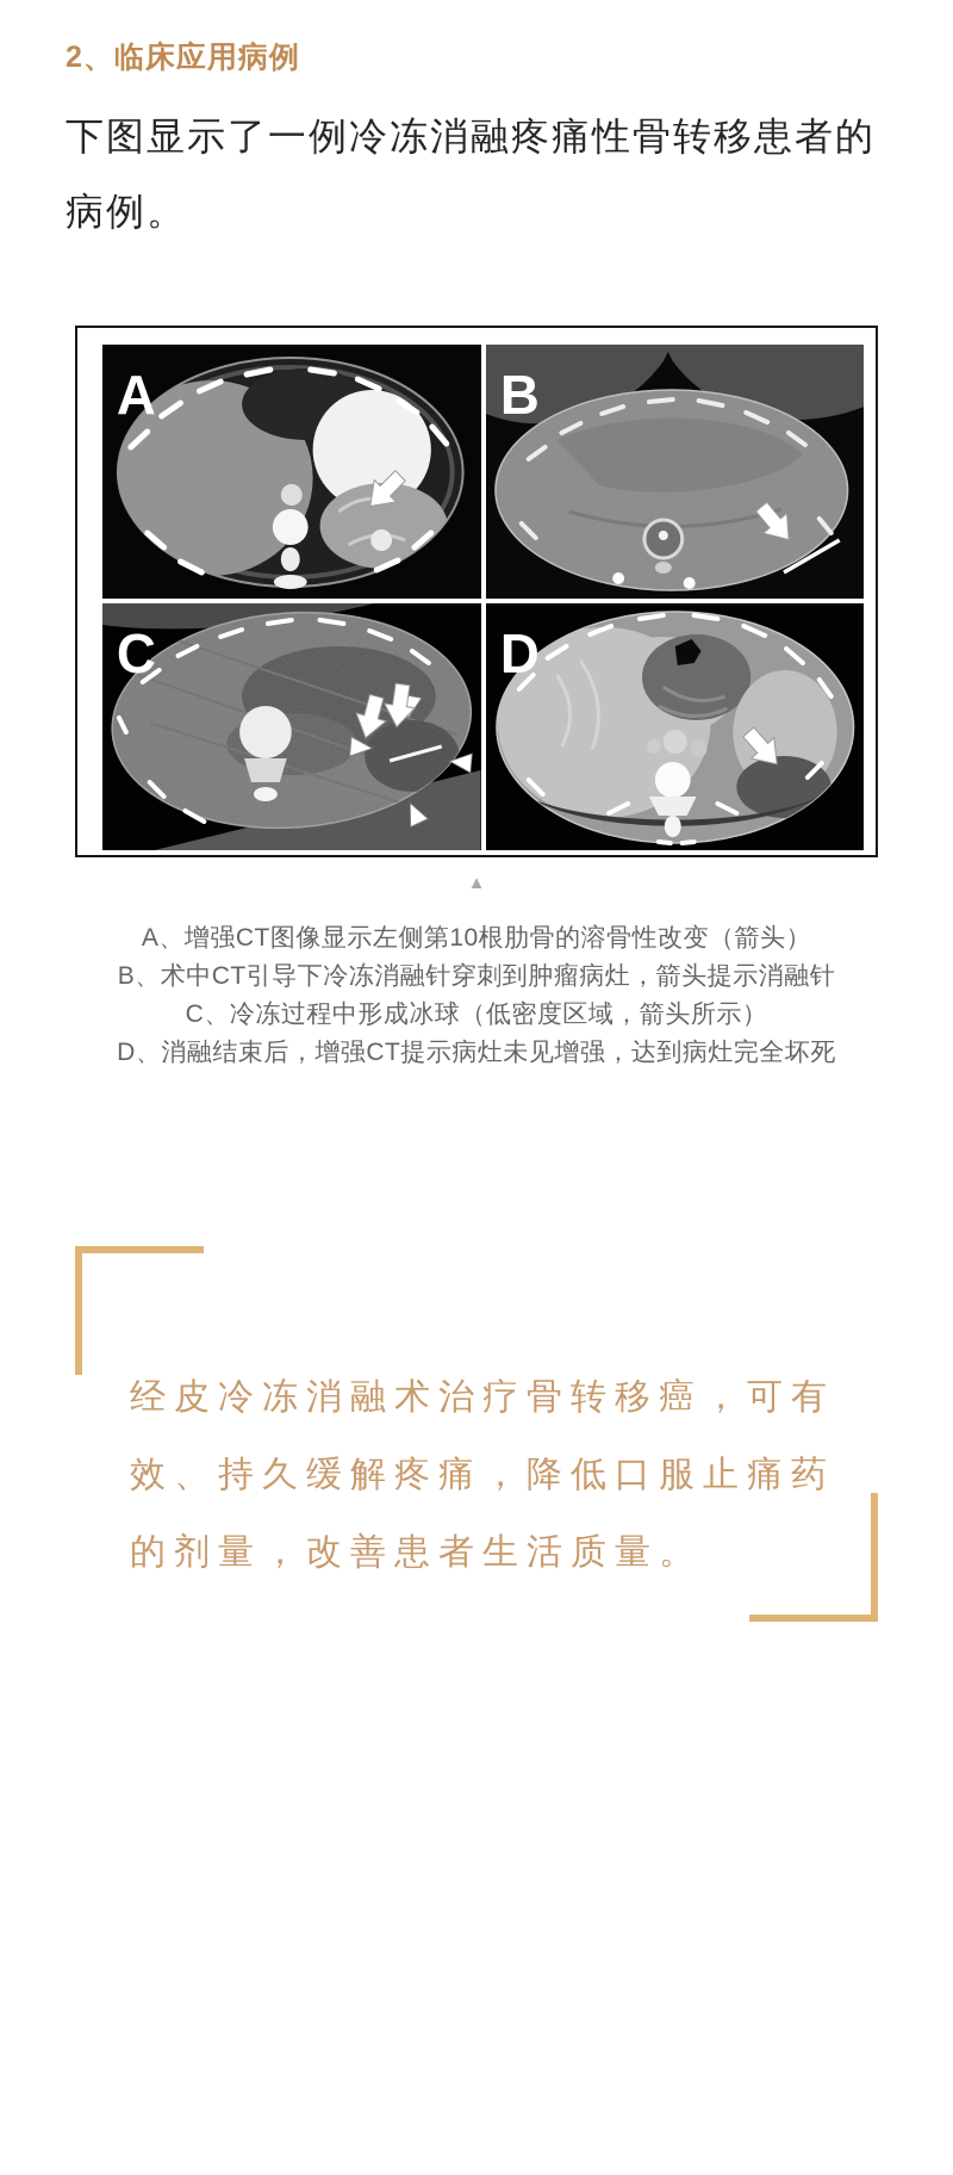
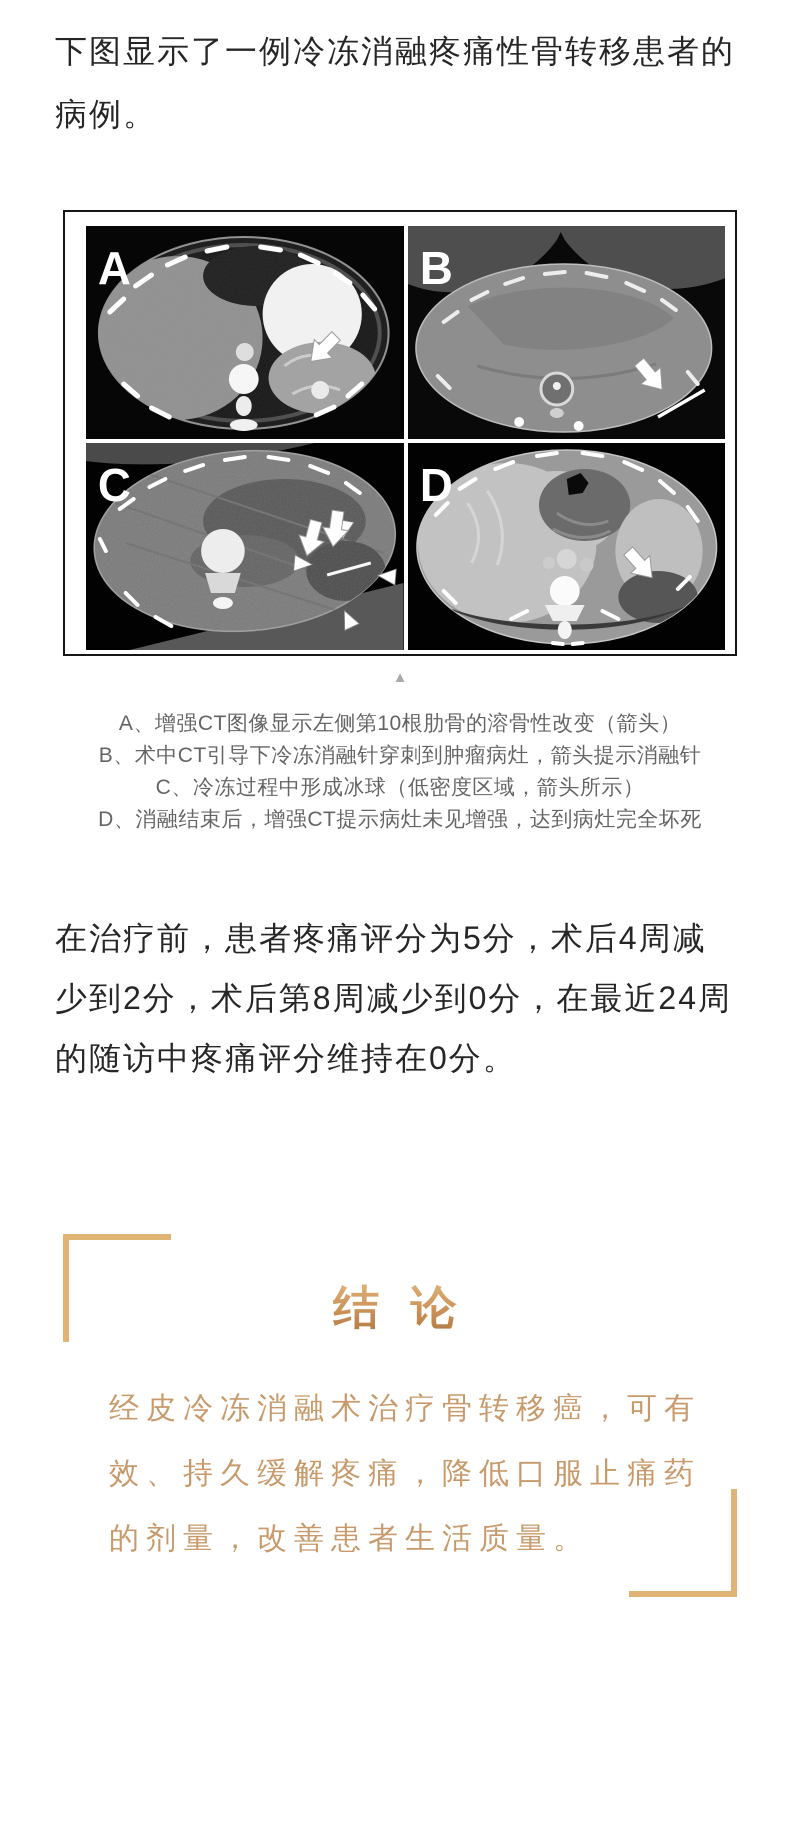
- 2、临床应用病例
  下图显示了一例冷冻消融疼痛性骨转移患者的
  病例。
  A
  B
  C
  D
  ▲
  A、增强CT图像显示左侧第10根肋骨的溶骨性改变（箭头）
  B、术中CT引导下冷冻消融针穿刺到肿瘤病灶，箭头提示消融针
  C、冷冻过程中形成冰球（低密度区域，箭头所示）
  D、消融结束后，增强CT提示病灶未见增强，达到病灶完全坏死
+ 在治疗前，患者疼痛评分为5分，术后4周减
+ 少到2分，术后第8周减少到0分，在最近24周
+ 的随访中疼痛评分维持在0分。
+ 结 论
  经皮冷冻消融术治疗骨转移癌，可有
  效、持久缓解疼痛，降低口服止痛药
  的剂量，改善患者生活质量。
